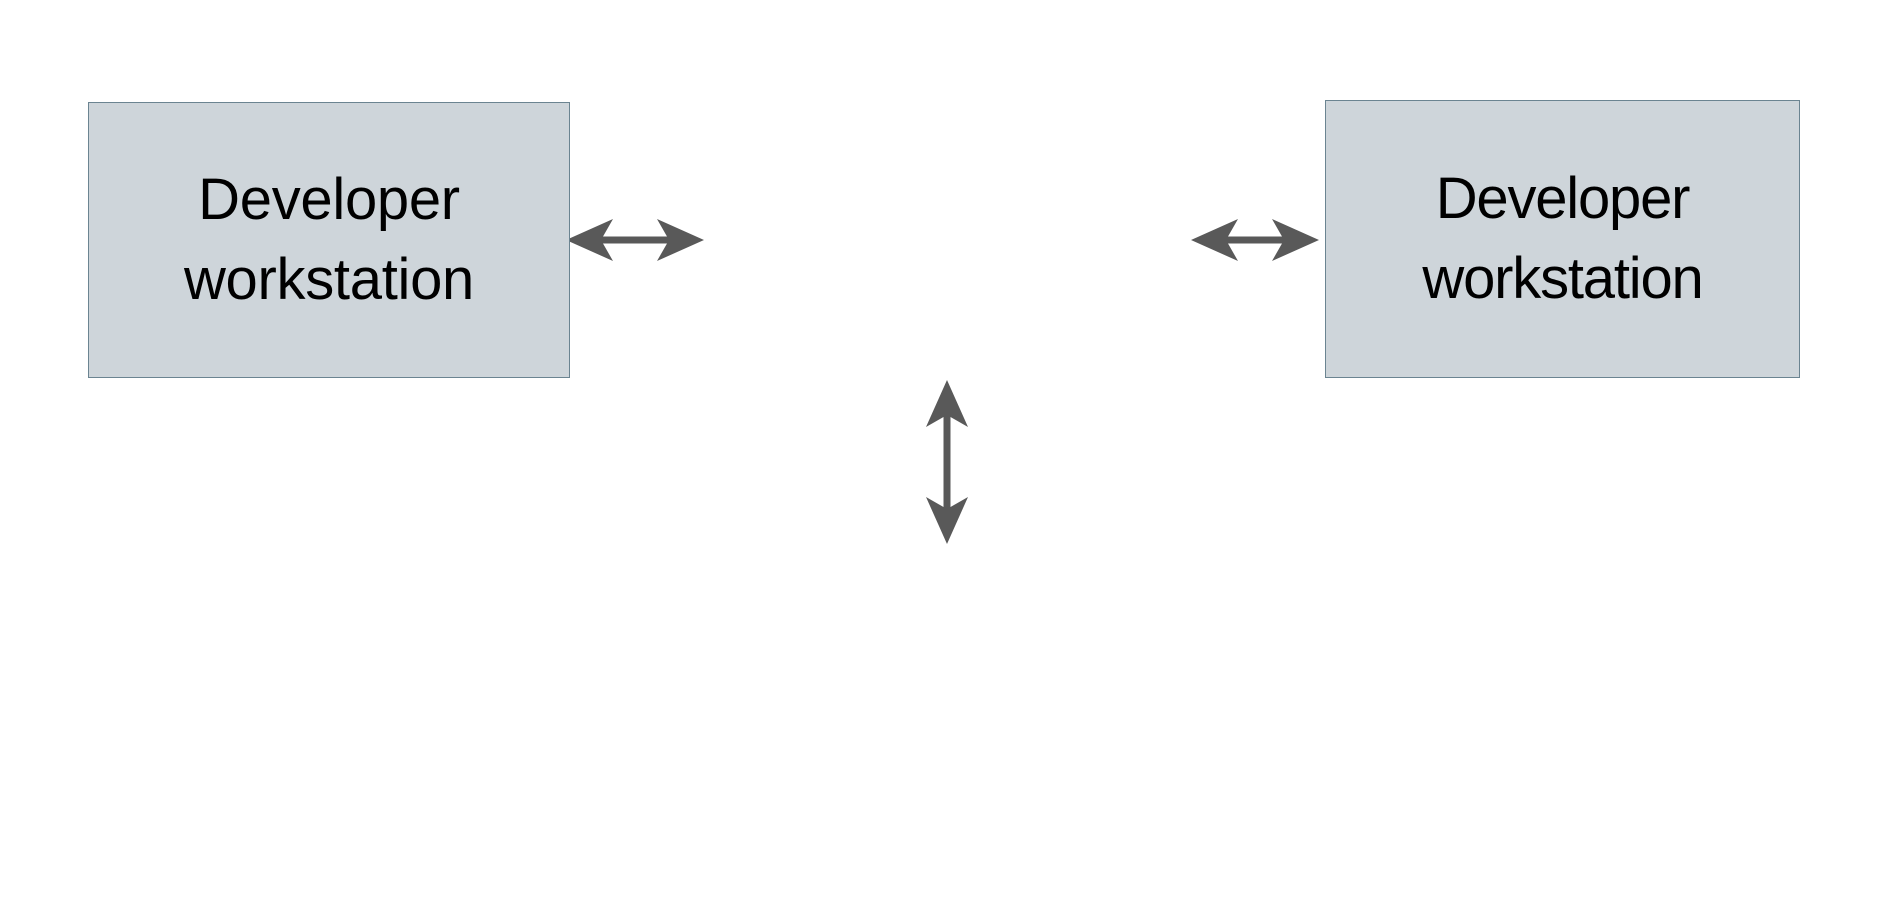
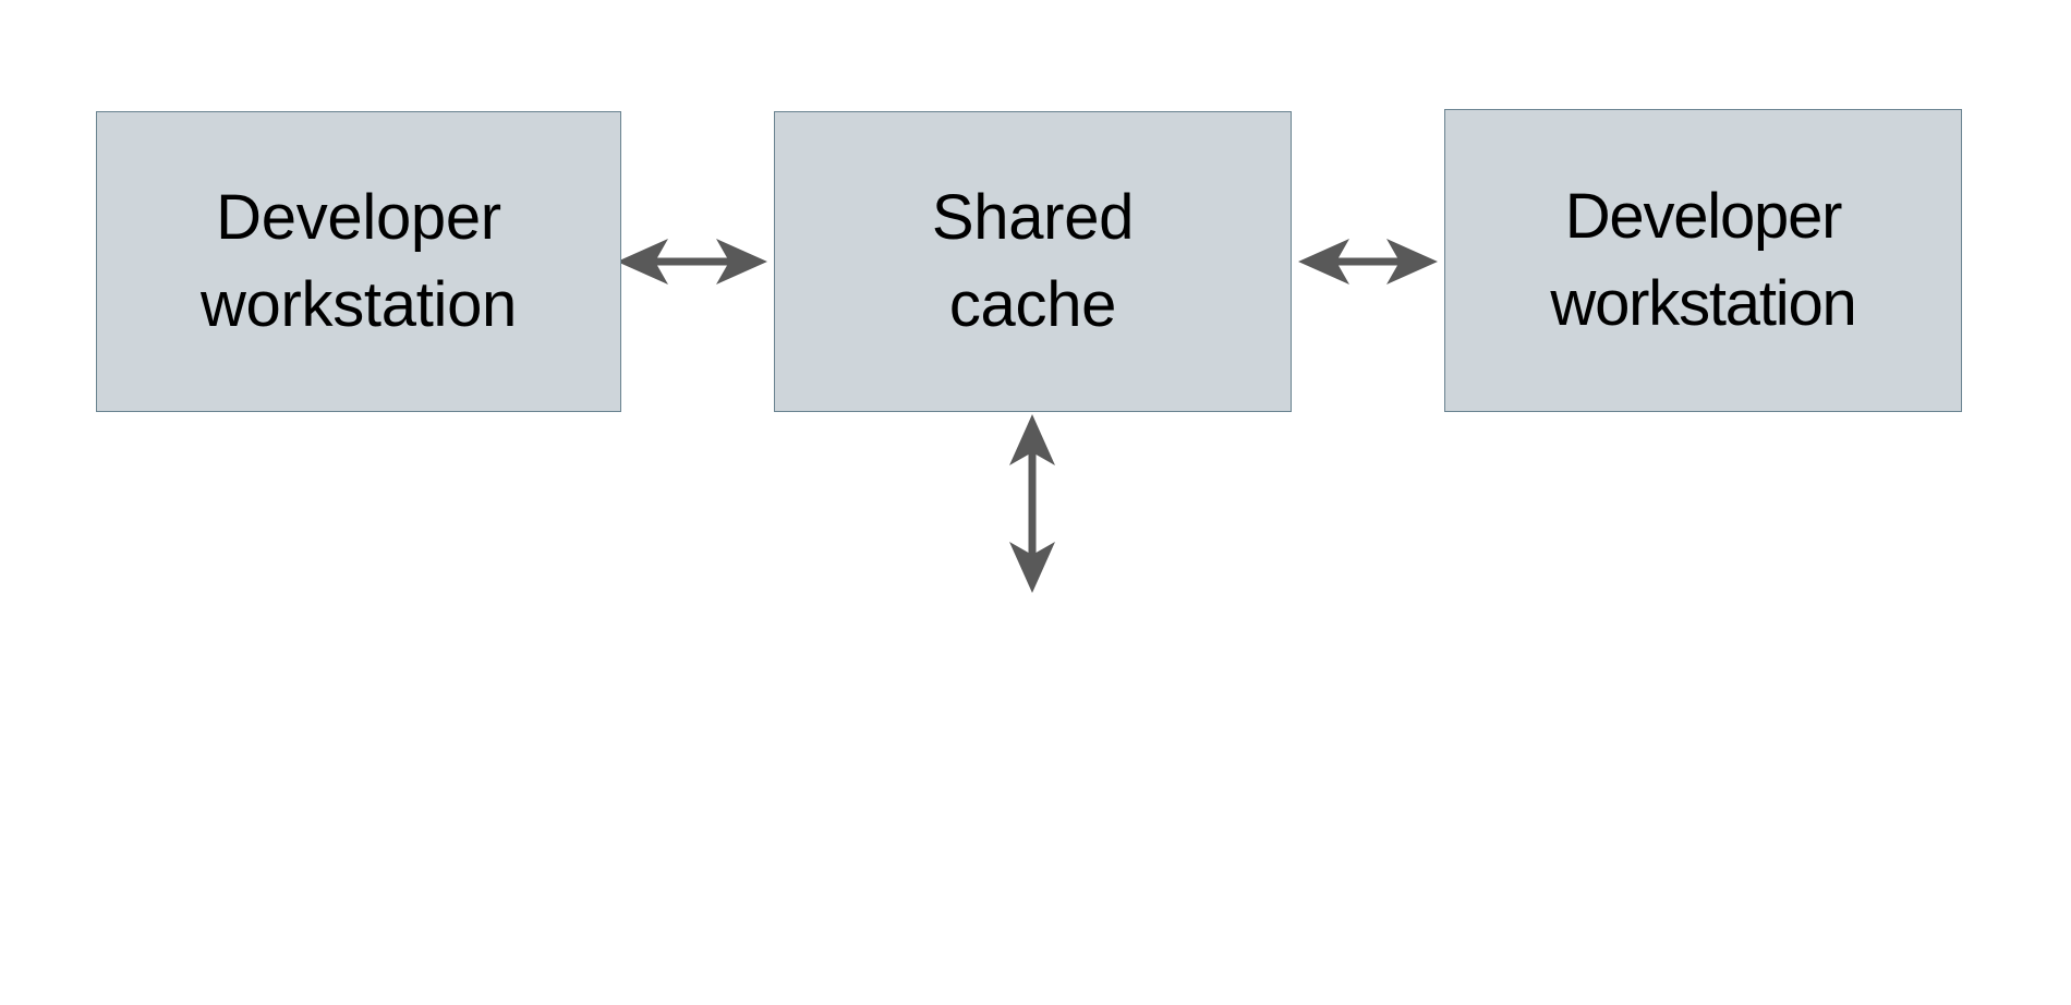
  Developer
  workstation
+ Shared
+ cache
  Developer
  workstation
